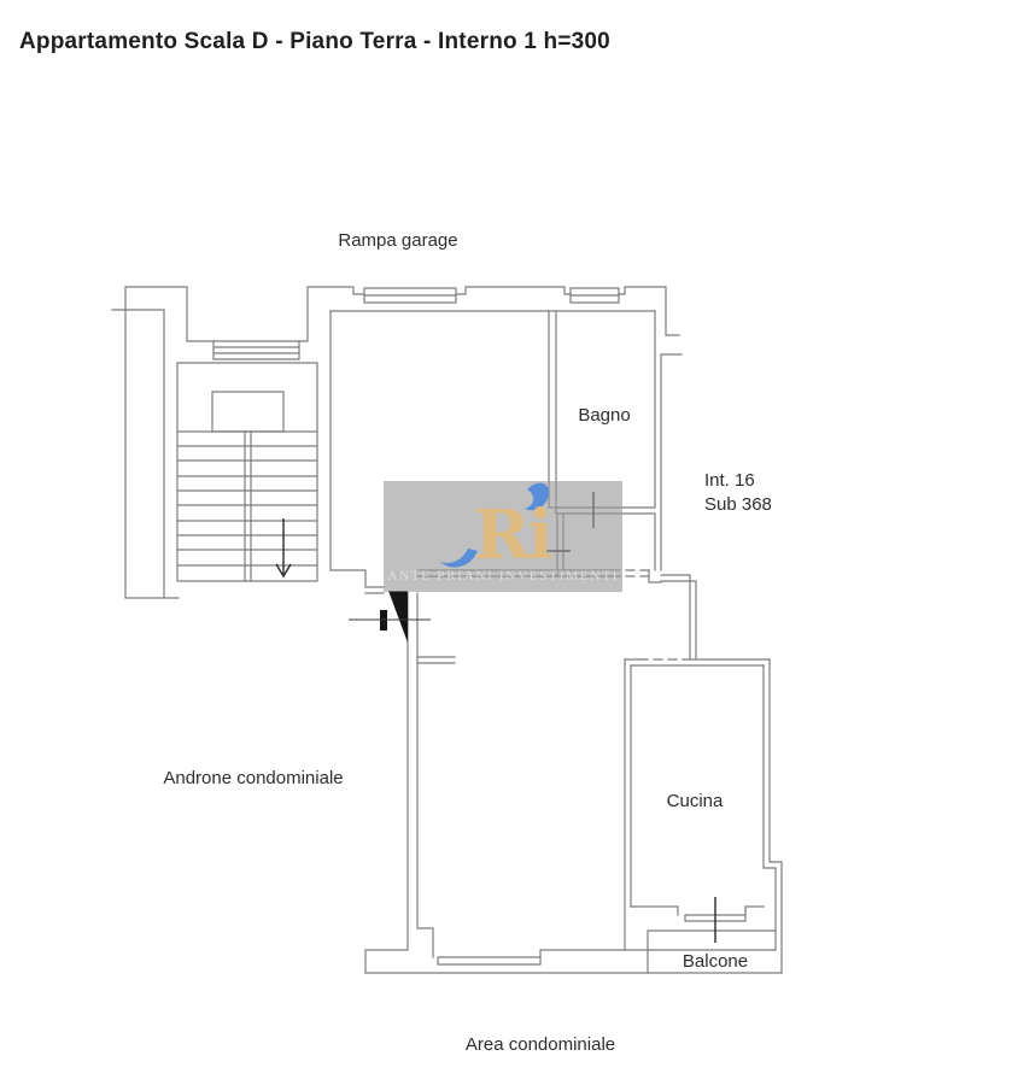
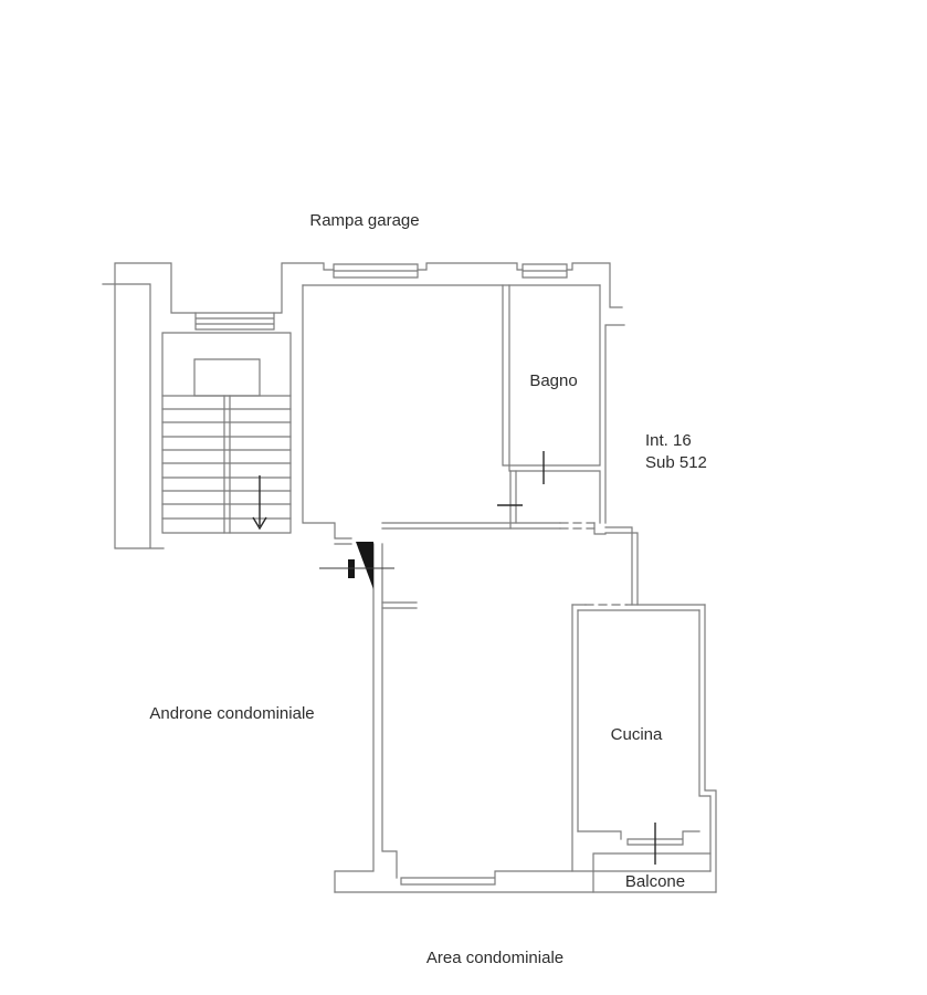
- Appartamento Scala D - Piano Terra - Interno 1 h=300
- Ri
- ANTE PRIANI INVESTIMENTI
  Rampa garage
  Bagno
  Int. 16
- Sub 368
+ Sub 512
  Androne condominiale
  Cucina
  Balcone
  Area condominiale
